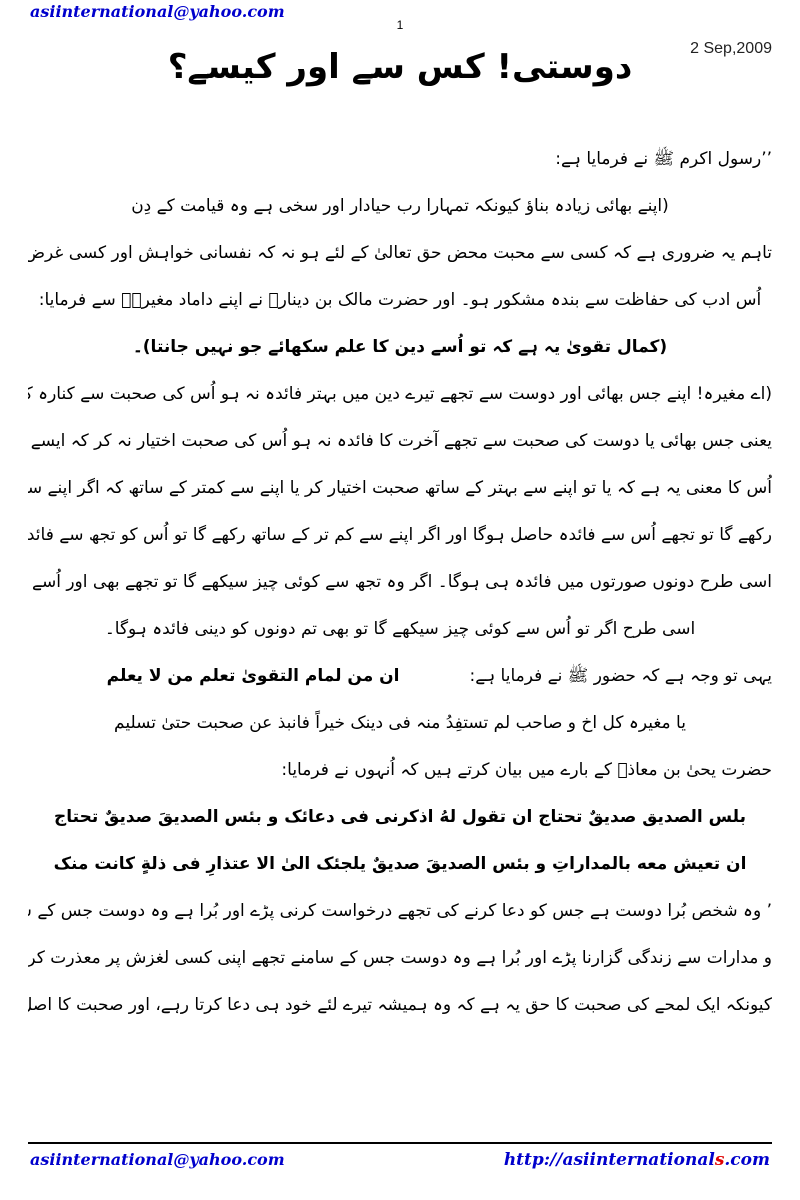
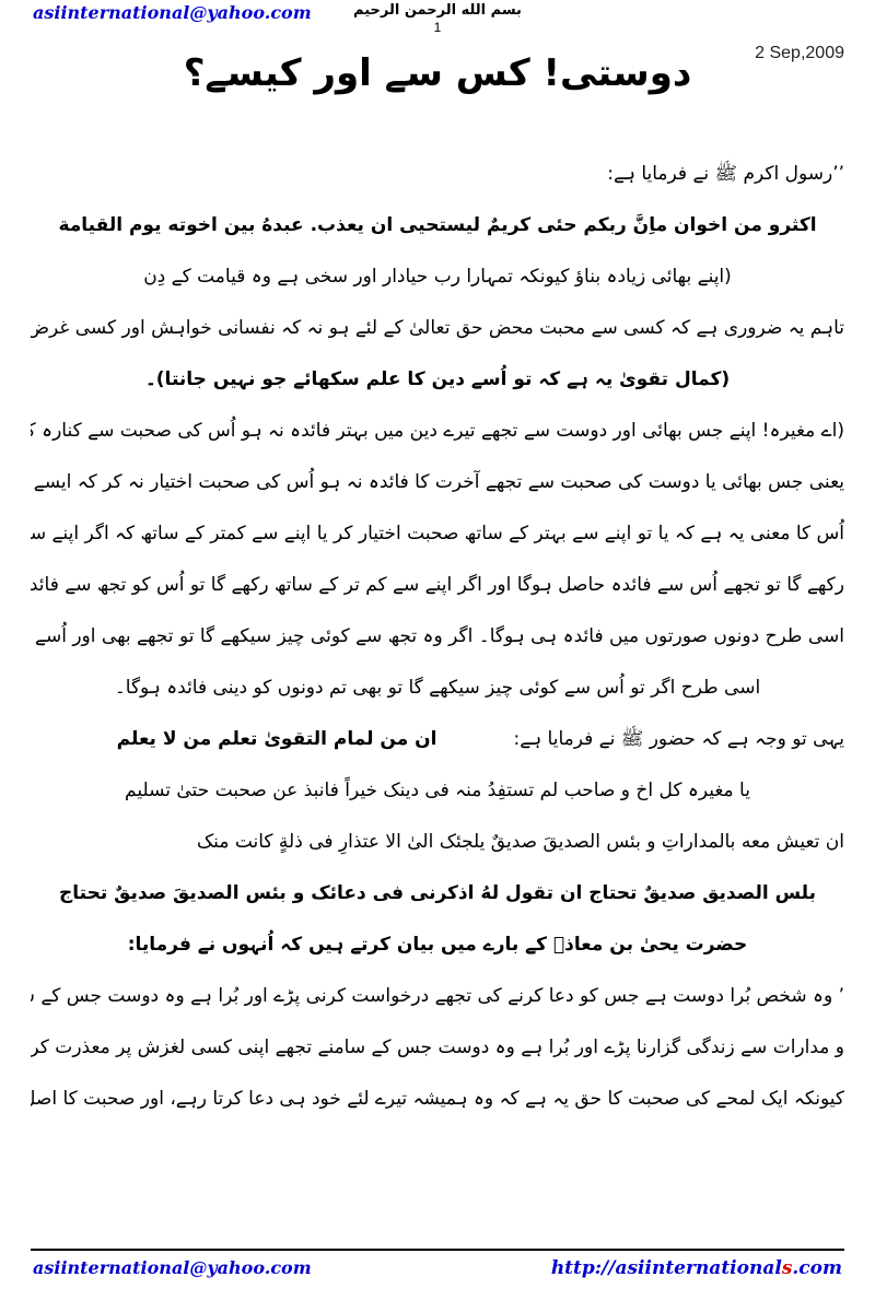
  asiinternational@yahoo.com
+ بسم الله الرحمن الرحيم
  1
  2 Sep,2009
  دوستی! کس سے اور کیسے؟
  ’’رسول اکرم ﷺ نے فرمایا ہے:
+ اکثرو من اخوان ماِنَّ ربکم حئی کریمٌ لیستحیی ان یعذب. عبدهُ بین اخوته یوم القیامة
  (اپنے بھائی زیادہ بناؤ کیونکہ تمہارا رب حیادار اور سخی ہے وہ قیامت کے دِن
  تاہم یہ ضروری ہے کہ کسی سے محبت محض حق تعالیٰ کے لئے ہو نہ کہ نفسانی خواہش اور کسی غرض
- اُس ادب کی حفاظت سے بندہ مشکور ہو۔ اور حضرت مالک بن دینارؒ نے اپنے داماد مغیرہؒ سے فرمایا:
  (کمال تقویٰ یہ ہے کہ تو اُسے دین کا علم سکھائے جو نہیں جانتا)۔
  (اے مغیرہ! اپنے جس بھائی اور دوست سے تجھے تیرے دین میں بہتر فائدہ نہ ہو اُس کی صحبت سے کنارہ ک
  یعنی جس بھائی یا دوست کی صحبت سے تجھے آخرت کا فائدہ نہ ہو اُس کی صحبت اختیار نہ کر کہ ایسے
  اُس کا معنی یہ ہے کہ یا تو اپنے سے بہتر کے ساتھ صحبت اختیار کر یا اپنے سے کمتر کے ساتھ کہ اگر اپنے س
  رکھے گا تو تجھے اُس سے فائدہ حاصل ہوگا اور اگر اپنے سے کم تر کے ساتھ رکھے گا تو اُس کو تجھ سے فائد
  اسی طرح دونوں صورتوں میں فائدہ ہی ہوگا۔ اگر وہ تجھ سے کوئی چیز سیکھے گا تو تجھے بھی اور اُسے
  اسی طرح اگر تو اُس سے کوئی چیز سیکھے گا تو بھی تم دونوں کو دینی فائدہ ہوگا۔
  یہی تو وجہ ہے کہ حضور ﷺ نے فرمایا ہے:ان من لمام التقویٰ تعلم من لا یعلم
  یا مغیرہ کل اخ و صاحب لم تستفِدُ منہ فی دینک خیراً فانبذ عن صحبت حتیٰ تسلیم
- حضرت یحیٰ بن معاذؒ کے بارے میں بیان کرتے ہیں کہ اُنہوں نے فرمایا:
+ ان تعیش معه بالمداراتِ و بئس الصدیقَ صدیقٌ یلجئک الیٰ الا عتذارِ فی ذلةٍ کانت منک
  بلس الصدیق صدیقٌ تحتاج ان تقول لهُ اذکرنی فی دعائک و بئس الصدیقَ صدیقٌ تحتاج
- ان تعیش معه بالمداراتِ و بئس الصدیقَ صدیقٌ یلجئک الیٰ الا عتذارِ فی ذلةٍ کانت منک
+ حضرت یحیٰ بن معاذؒ کے بارے میں بیان کرتے ہیں کہ اُنہوں نے فرمایا:
  ’ وہ شخص بُرا دوست ہے جس کو دعا کرنے کی تجھے درخواست کرنی پڑے اور بُرا ہے وہ دوست جس کے
  و مدارات سے زندگی گزارنا پڑے اور بُرا ہے وہ دوست جس کے سامنے تجھے اپنی کسی لغزش پر معذرت کر
  کیونکہ ایک لمحے کی صحبت کا حق یہ ہے کہ وہ ہمیشہ تیرے لئے خود ہی دعا کرتا رہے، اور صحبت کا اص
  asiinternational@yahoo.com
  http://asiinternationals.com
